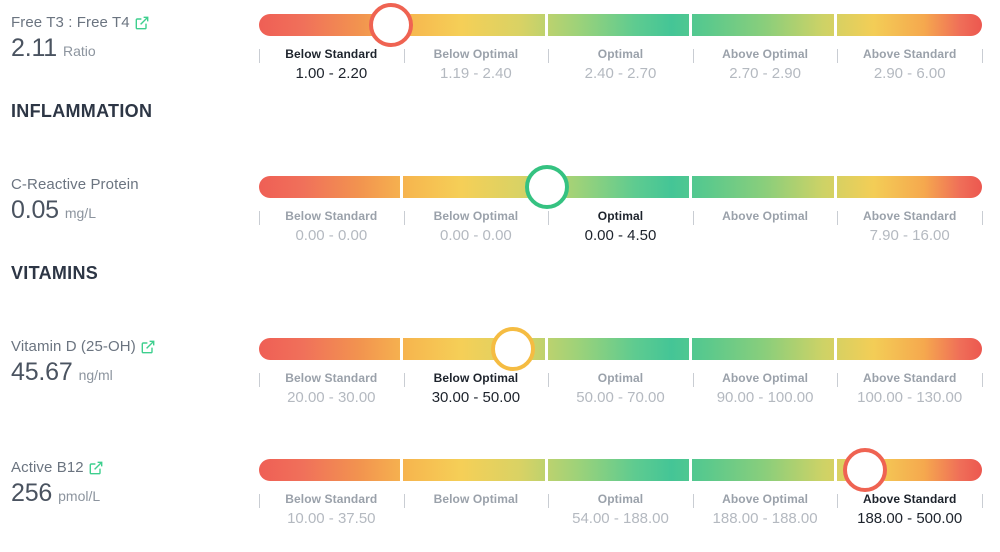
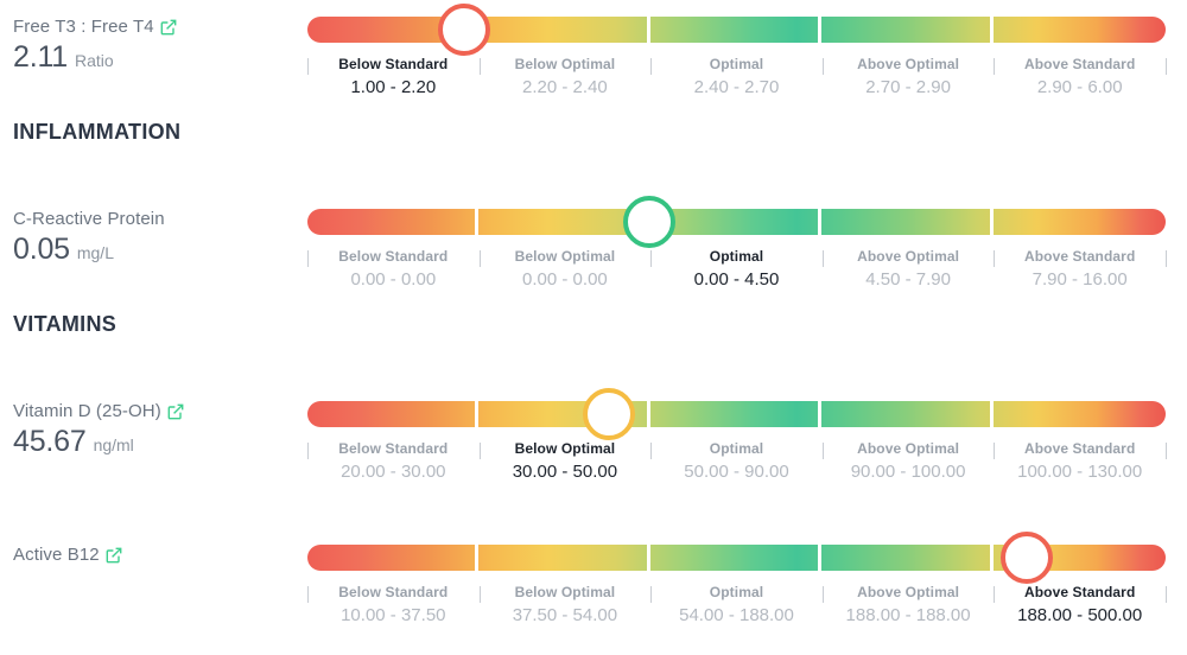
  Free T3 : Free T4
  2.11
  Ratio
  Below Standard
  1.00 - 2.20
  Below Optimal
- 1.19 - 2.40
+ 2.20 - 2.40
  Optimal
  2.40 - 2.70
  Above Optimal
  2.70 - 2.90
  Above Standard
  2.90 - 6.00
  INFLAMMATION
  C-Reactive Protein
  0.05
  mg/L
  Below Standard
  0.00 - 0.00
  Below Optimal
  0.00 - 0.00
  Optimal
  0.00 - 4.50
  Above Optimal
+ 4.50 - 7.90
  Above Standard
  7.90 - 16.00
  VITAMINS
  Vitamin D (25-OH)
  45.67
  ng/ml
  Below Standard
  20.00 - 30.00
  Below Optimal
  30.00 - 50.00
  Optimal
- 50.00 - 70.00
+ 50.00 - 90.00
  Above Optimal
  90.00 - 100.00
  Above Standard
  100.00 - 130.00
  Active B12
- 256
- pmol/L
  Below Standard
  10.00 - 37.50
  Below Optimal
+ 37.50 - 54.00
  Optimal
  54.00 - 188.00
  Above Optimal
  188.00 - 188.00
  Above Standard
  188.00 - 500.00
